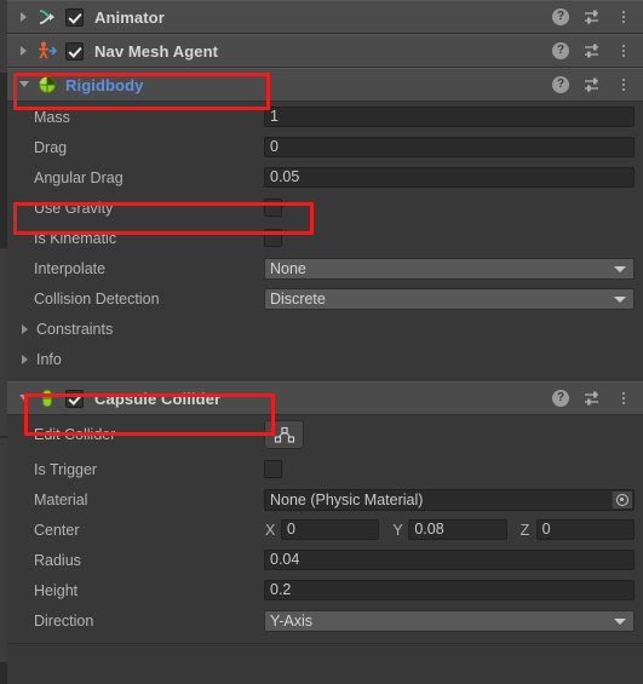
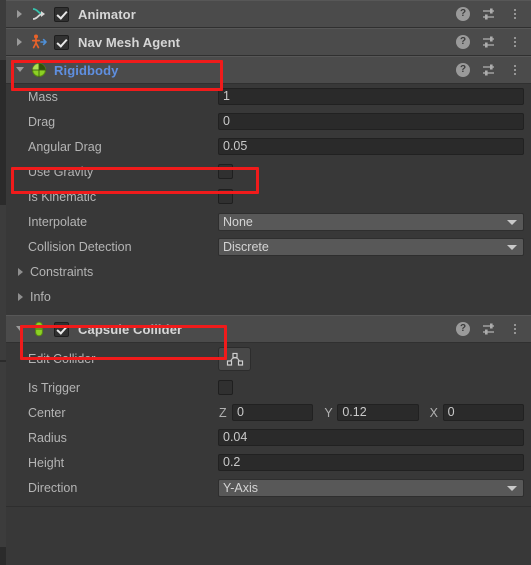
  Animator
  ?
  Nav Mesh Agent
  ?
  Rigidbody
  ?
  Mass
  1
  Drag
  0
  Angular Drag
  0.05
  Use Gravity
  Is Kinematic
  Interpolate
  None
  Collision Detection
  Discrete
  Constraints
  Info
  Capsule Collider
  ?
  Edit Collider
  Is Trigger
- Material
- None (Physic Material)
  Center
- X
+ Z
  0
  Y
- 0.08
+ 0.12
- Z
+ X
  0
  Radius
  0.04
  Height
  0.2
  Direction
  Y-Axis
